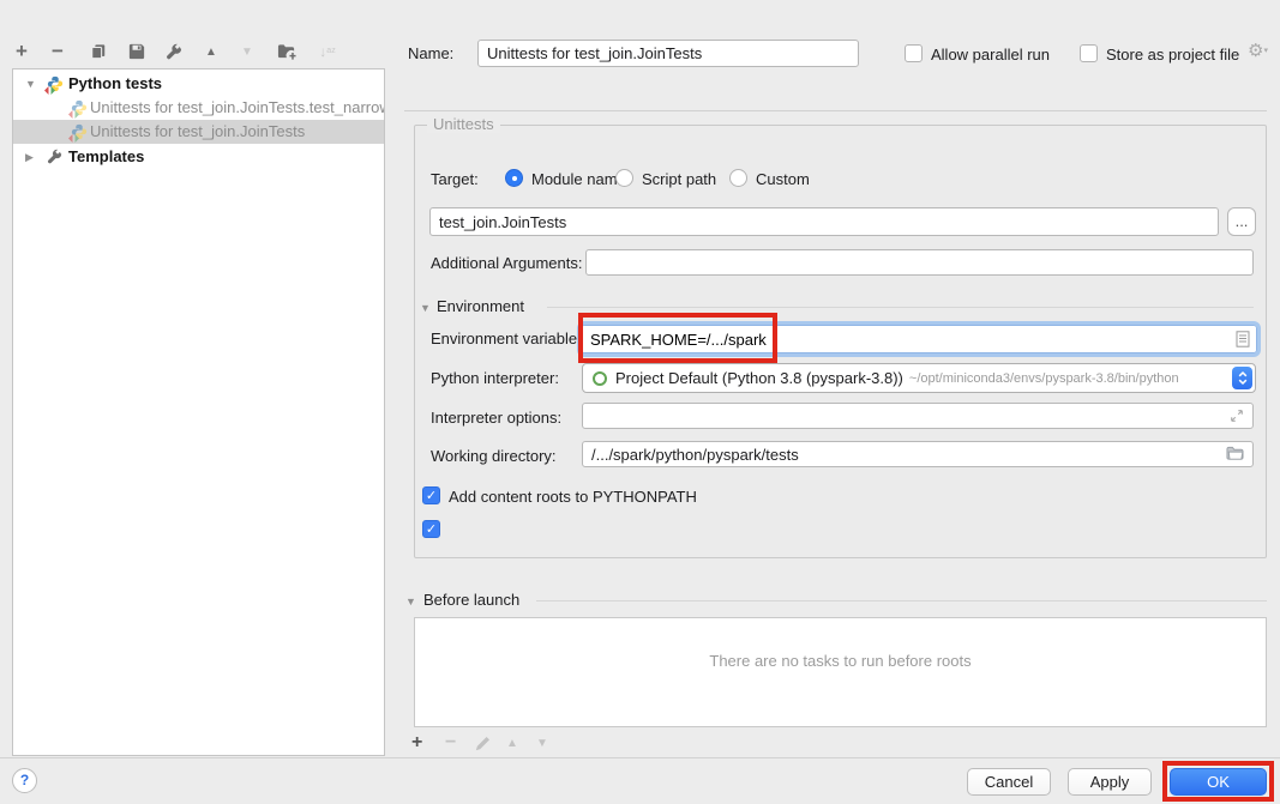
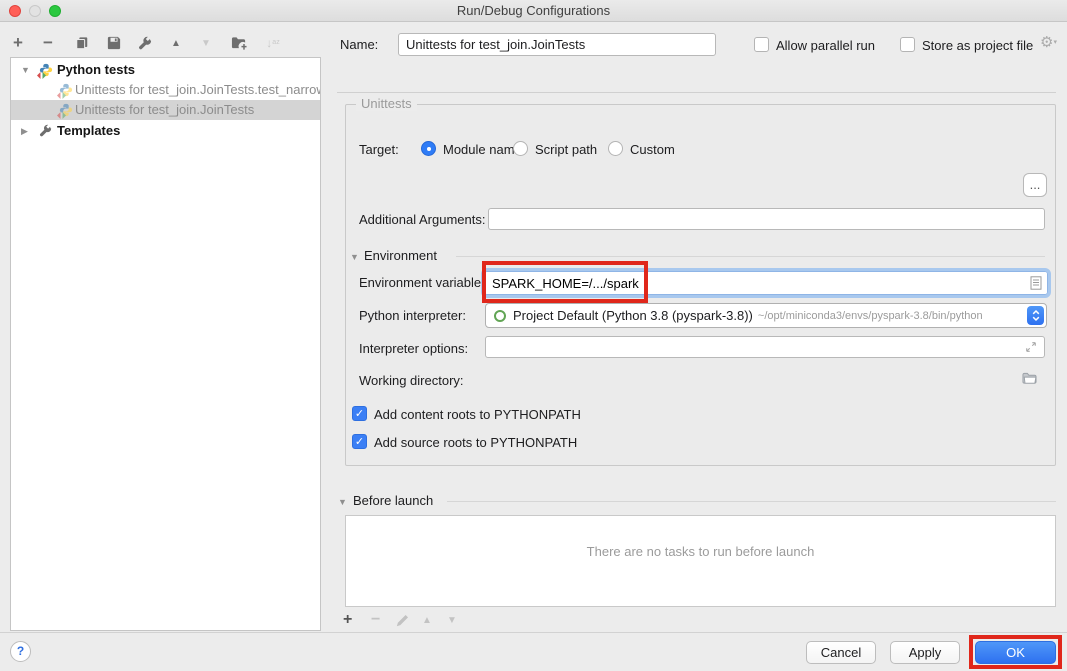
+ Run/Debug Configurations
  +
  −
  ▲
  ▼
  ↓
  ▼
  Python tests
  Unittests for test_join.JoinTests.test_narro
  Unittests for test_join.JoinTests
  ▶
  Templates
  Name:
  Unittests for test_join.JoinTests
  Allow parallel run
  Store as project file
  Unittests
  Target:
  Module nam
  Script path
  Custom
- test_join.JoinTests
  ...
  Additional Arguments:
  ▼
  Environment
  Environment variable
  SPARK_HOME=/.../spark
  Python interpreter:
  Project Default (Python 3.8 (pyspark-3.8))
  ~/opt/miniconda3/envs/pyspark-3.8/bin/python
  Interpreter options:
  Working directory:
- /.../spark/python/pyspark/tests
  ✓
  Add content roots to PYTHONPATH
  ✓
+ Add source roots to PYTHONPATH
  ▼
  Before launch
- There are no tasks to run before roots
+ There are no tasks to run before launch
  +
  −
  ▲
  ▼
  ?
  Cancel
  Apply
  OK
